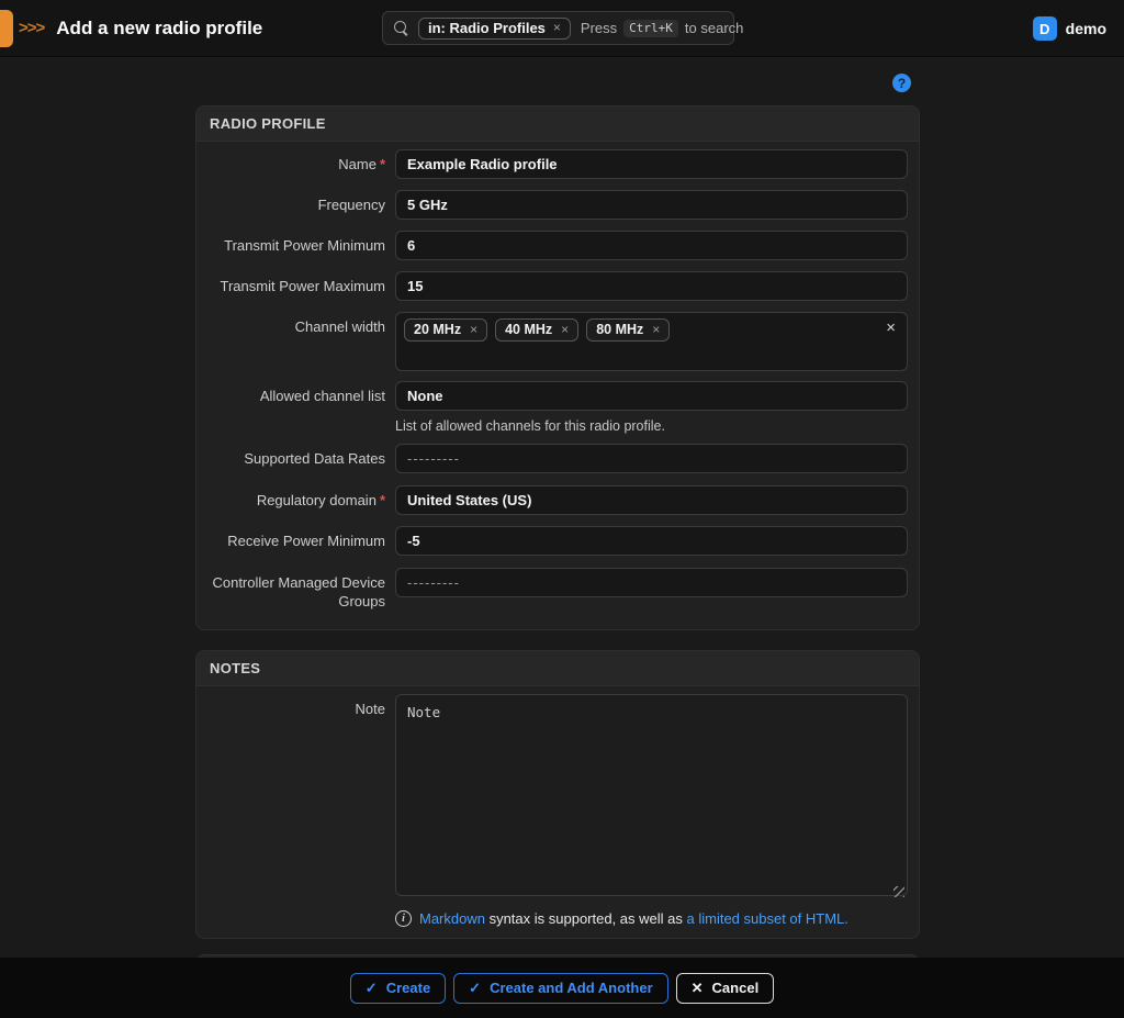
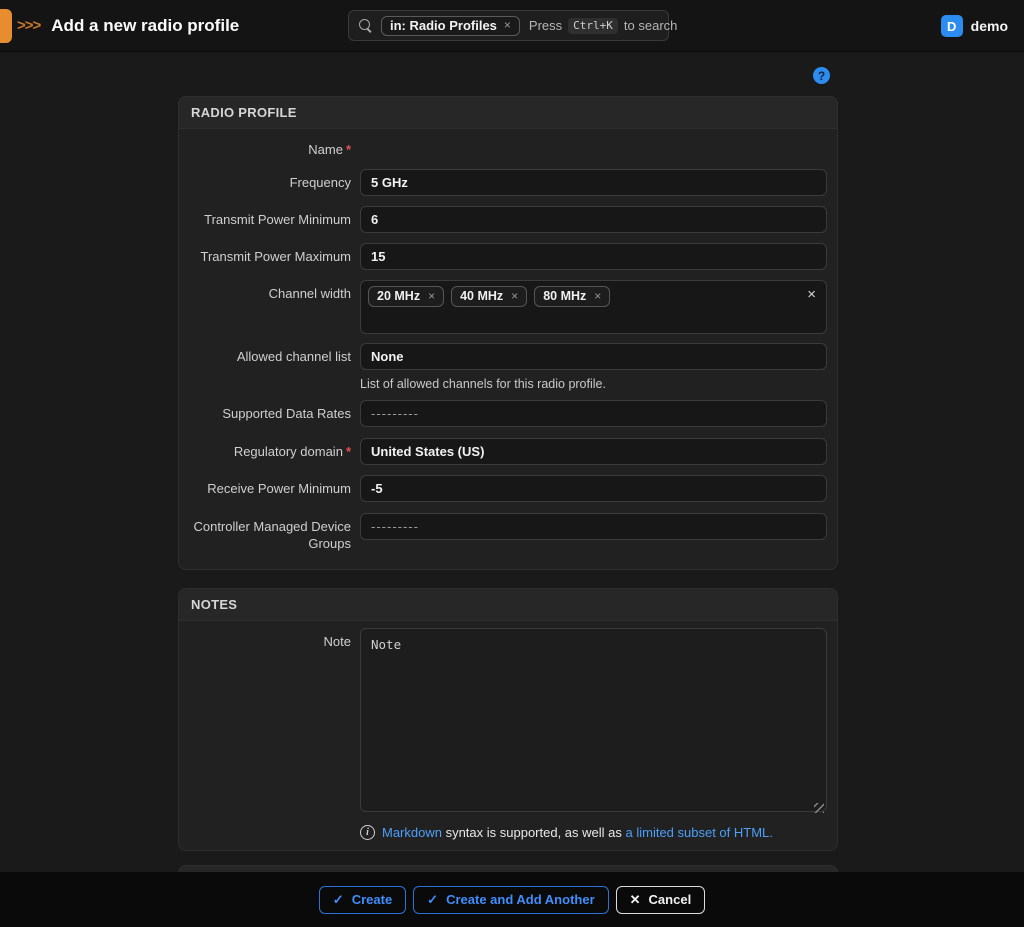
  >>>
  Add a new radio profile
  in: Radio Profiles
  ×
  Press
  Ctrl+K
  to search
  D
  demo
  ?
  RADIO PROFILE
  Name *
- Example Radio profile
  Frequency
  5 GHz
  Transmit Power Minimum
  6
  Transmit Power Maximum
  15
  Channel width
  20 MHz
  ×
  40 MHz
  ×
  80 MHz
  ×
  ×
  Allowed channel list
  None
  List of allowed channels for this radio profile.
  Supported Data Rates
  ---------
  Regulatory domain *
  United States (US)
  Receive Power Minimum
  -5
  Controller Managed Device Groups
  ---------
  NOTES
  Note
  Note
  i
  Markdown syntax is supported, as well as a limited subset of HTML.
  ✓
  Create
  ✓
  Create and Add Another
  ✕
  Cancel
